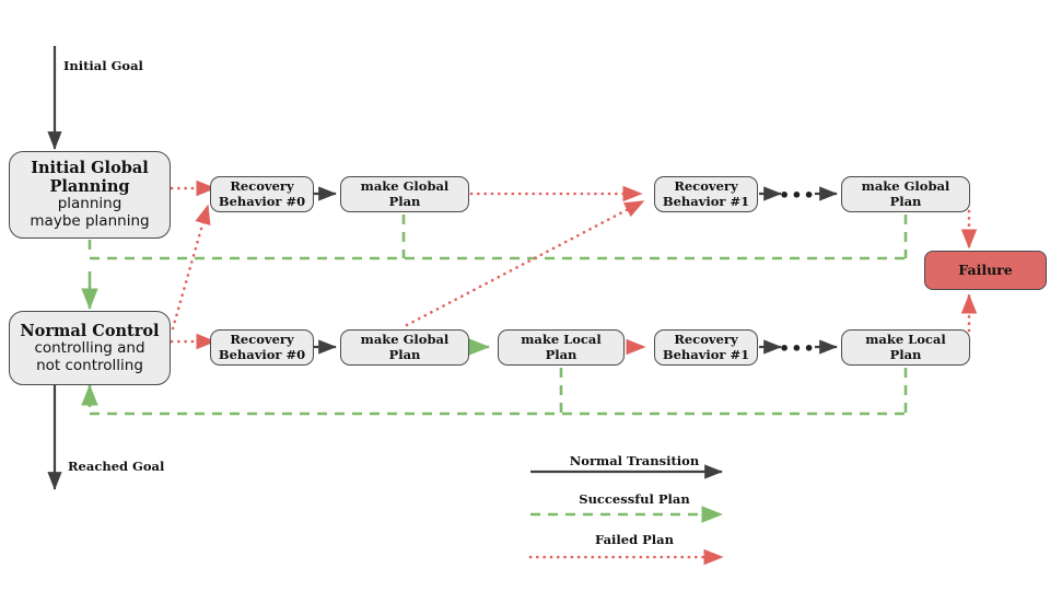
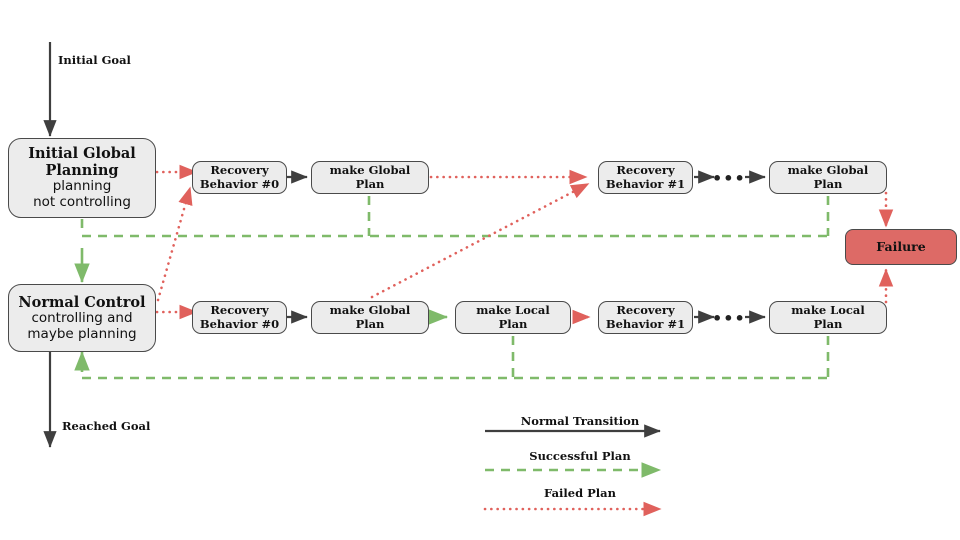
  Initial Global
  Planning
  planning
- maybe planning
+ not controlling
  Normal Control
  controlling and
- not controlling
+ maybe planning
  Failure
  Recovery
  Behavior #0
  make Global
  Plan
  Recovery
  Behavior #1
  •••
  make Global
  Plan
  Recovery
  Behavior #0
  make Global
  Plan
  make Local
  Plan
  Recovery
  Behavior #1
  •••
  make Local
  Plan
  Initial Goal
  Reached Goal
  Normal Transition
  Successful Plan
  Failed Plan
